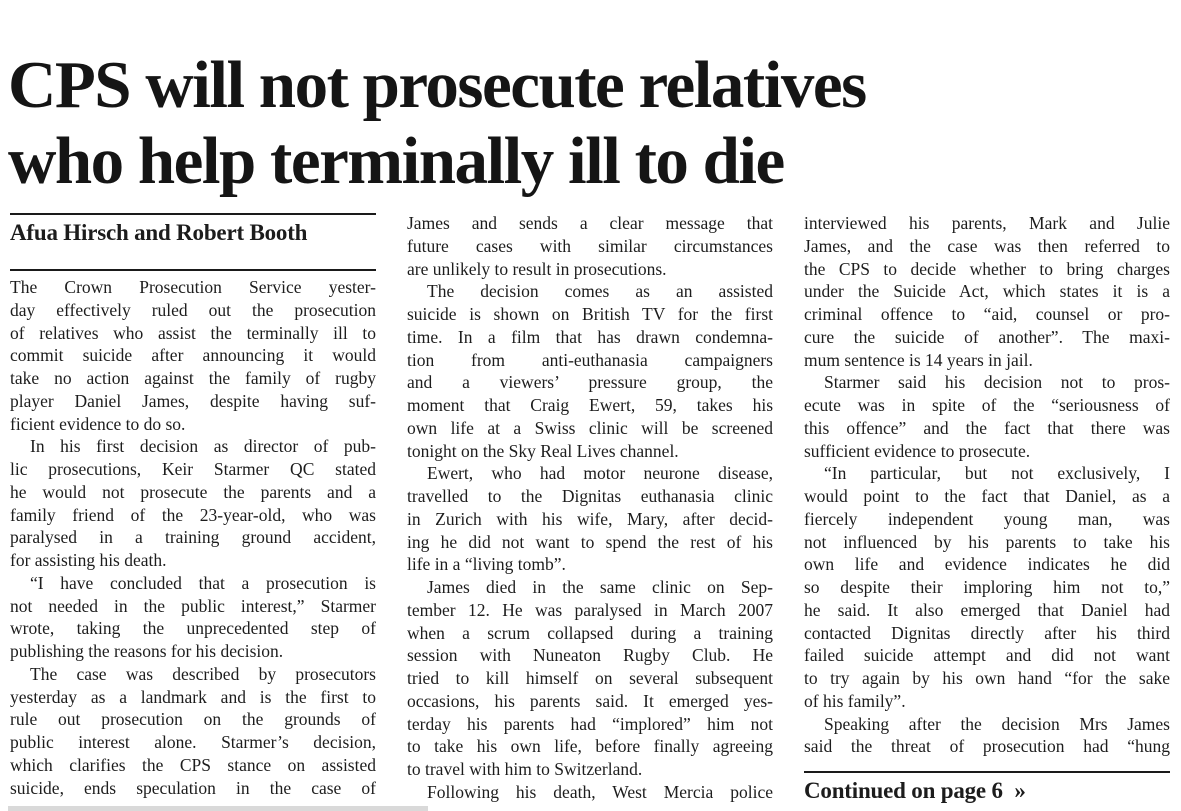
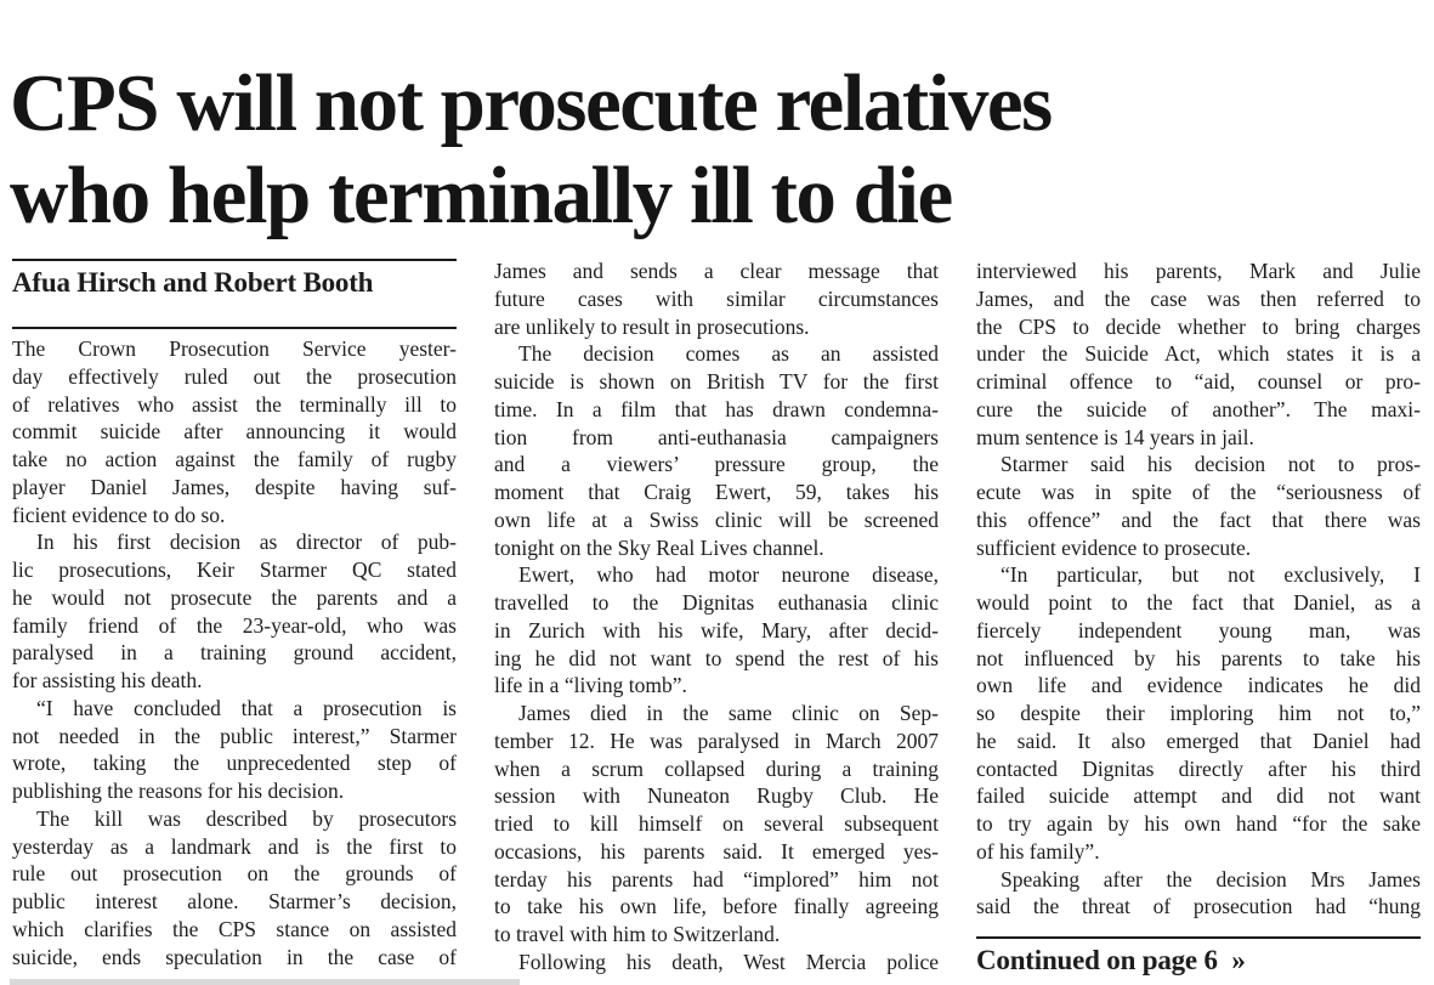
  CPS will not prosecute relatives
  who help terminally ill to die
  Afua Hirsch and Robert Booth
  The Crown Prosecution Service yester-
  day effectively ruled out the prosecution
  of relatives who assist the terminally ill to
  commit suicide after announcing it would
  take no action against the family of rugby
  player Daniel James, despite having suf-
  ficient evidence to do so.
  In his first decision as director of pub-
  lic prosecutions, Keir Starmer QC stated
  he would not prosecute the parents and a
  family friend of the 23-year-old, who was
  paralysed in a training ground accident,
  for assisting his death.
  “I have concluded that a prosecution is
  not needed in the public interest,” Starmer
  wrote, taking the unprecedented step of
  publishing the reasons for his decision.
- The case was described by prosecutors
+ The kill was described by prosecutors
  yesterday as a landmark and is the first to
  rule out prosecution on the grounds of
  public interest alone. Starmer’s decision,
  which clarifies the CPS stance on assisted
  suicide, ends speculation in the case of
  James and sends a clear message that
  future cases with similar circumstances
  are unlikely to result in prosecutions.
  The decision comes as an assisted
  suicide is shown on British TV for the first
  time. In a film that has drawn condemna-
  tion from anti-euthanasia campaigners
  and a viewers’ pressure group, the
  moment that Craig Ewert, 59, takes his
  own life at a Swiss clinic will be screened
  tonight on the Sky Real Lives channel.
  Ewert, who had motor neurone disease,
  travelled to the Dignitas euthanasia clinic
  in Zurich with his wife, Mary, after decid-
  ing he did not want to spend the rest of his
  life in a “living tomb”.
  James died in the same clinic on Sep-
  tember 12. He was paralysed in March 2007
  when a scrum collapsed during a training
  session with Nuneaton Rugby Club. He
  tried to kill himself on several subsequent
  occasions, his parents said. It emerged yes-
  terday his parents had “implored” him not
  to take his own life, before finally agreeing
  to travel with him to Switzerland.
  Following his death, West Mercia police
  interviewed his parents, Mark and Julie
  James, and the case was then referred to
  the CPS to decide whether to bring charges
  under the Suicide Act, which states it is a
  criminal offence to “aid, counsel or pro-
  cure the suicide of another”. The maxi-
  mum sentence is 14 years in jail.
  Starmer said his decision not to pros-
  ecute was in spite of the “seriousness of
  this offence” and the fact that there was
  sufficient evidence to prosecute.
  “In particular, but not exclusively, I
  would point to the fact that Daniel, as a
  fiercely independent young man, was
  not influenced by his parents to take his
  own life and evidence indicates he did
  so despite their imploring him not to,”
  he said. It also emerged that Daniel had
  contacted Dignitas directly after his third
  failed suicide attempt and did not want
  to try again by his own hand “for the sake
  of his family”.
  Speaking after the decision Mrs James
  said the threat of prosecution had “hung
  Continued on page 6 »
